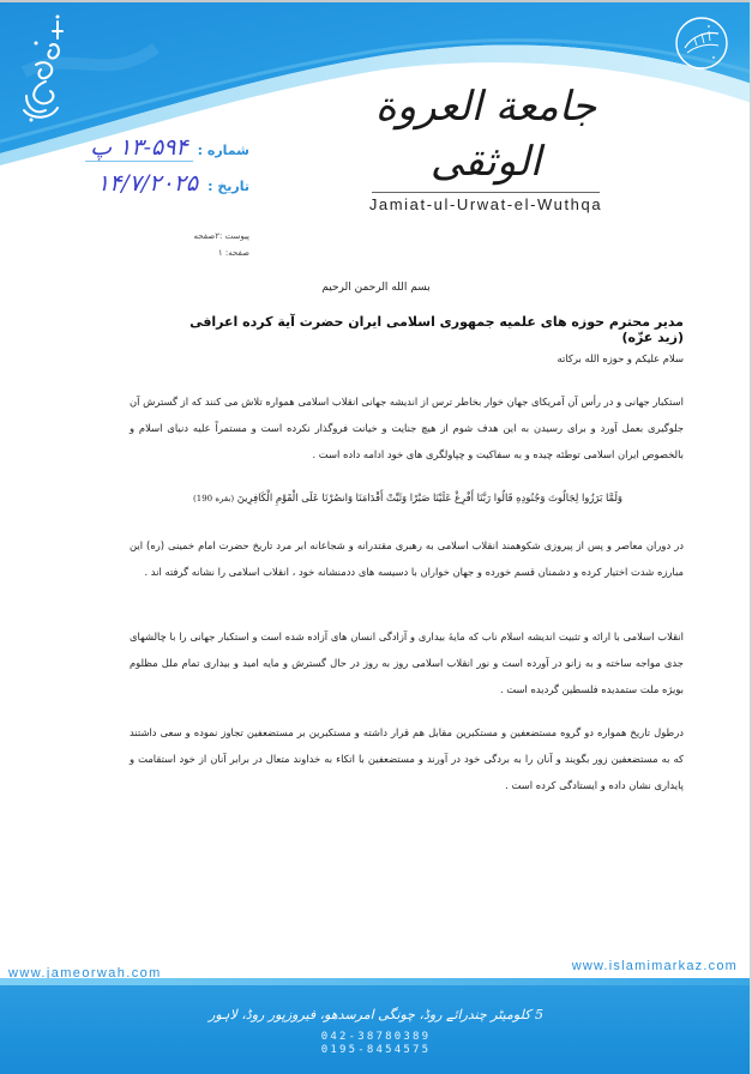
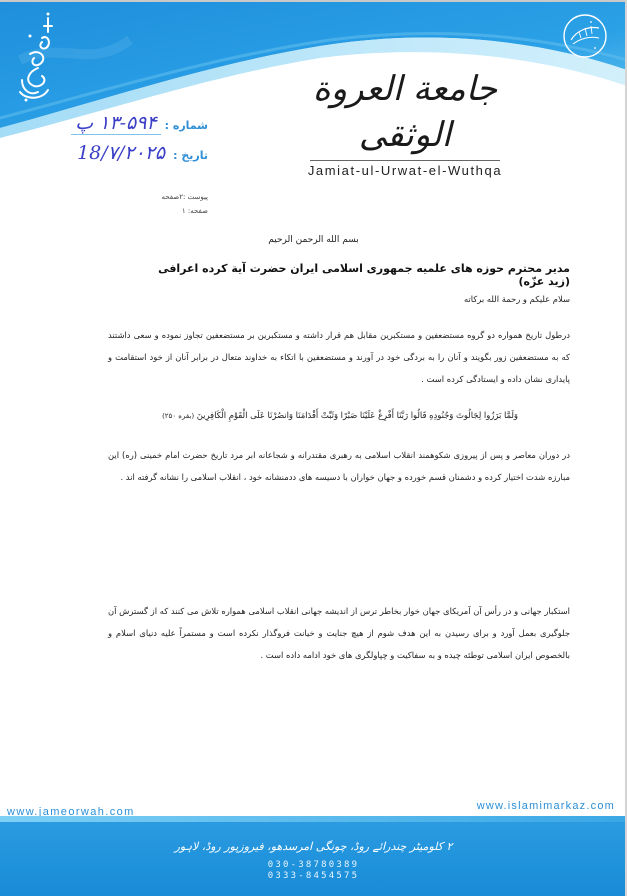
  جامعة العروة الوثقی
  Jamiat-ul-Urwat-el-Wuthqa
  شماره :
  ۱۳-۵۹۴ پ
  تاریخ :
- ۱۴/۷/۲۰۲۵
+ 18/۷/۲۰۲۵
  پیوست :۲صفحه
  صفحه: ۱
  بسم الله الرحمن الرحیم
  مدیر محترم حوزه های علمیه جمهوری اسلامی ایران حضرت آیة کرده اعرافی (زید عزّه)
- سلام علیکم و حوزه الله برکاته
+ سلام علیکم و رحمة الله برکاته
- استکبار جهانی و در رأس آن آمریکای جهان خوار بخاطر ترس از اندیشه جهانی انقلاب اسلامی همواره تلاش می کنند که از گسترش آن جلوگیری بعمل آورد و برای رسیدن به این هدف شوم از هیچ جنایت و خیانت فروگذار نکرده است و مستمراً علیه دنیای اسلام و بالخصوص ایران اسلامی توطئه چیده و به سفاکیت و چپاولگری های خود ادامه داده است .
+ درطول تاریخ همواره دو گروه مستضعفین و مستکبرین مقابل هم قرار داشته و مستکبرین بر مستضعفین تجاوز نموده و سعی داشتند که به مستضعفین زور بگویند و آنان را به بردگی خود در آورند و مستضعفین با اتکاء به خداوند متعال در برابر آنان از خود استقامت و پایداری نشان داده و ایستادگی کرده است .
- وَلَمَّا بَرَزُوا لِجَالُوتَ وَجُنُودِهِ قَالُوا رَبَّنَا أَفْرِغْ عَلَيْنَا صَبْرًا وَثَبِّتْ أَقْدَامَنَا وَانصُرْنَا عَلَى الْقَوْمِ الْكَافِرِينَ (بقره 190)
+ وَلَمَّا بَرَزُوا لِجَالُوتَ وَجُنُودِهِ قَالُوا رَبَّنَا أَفْرِغْ عَلَيْنَا صَبْرًا وَثَبِّتْ أَقْدَامَنَا وَانصُرْنَا عَلَى الْقَوْمِ الْكَافِرِينَ (بقره ۲۵۰)
  در دوران معاصر و پس از پیروزی شکوهمند انقلاب اسلامی به رهبری مقتدرانه و شجاعانه ابر مرد تاریخ حضرت امام خمینی (ره) این مبارزه شدت اختیار کرده و دشمنان قسم خورده و جهان خواران با دسیسه های ددمنشانه خود ، انقلاب اسلامی را نشانه گرفته اند .
- انقلاب اسلامی با ارائه و تثبیت اندیشه اسلام ناب که مایهٔ بیداری و آزادگی انسان های آزاده شده است و استکبار جهانی را با چالشهای جدی مواجه ساخته و به زانو در آورده است و نور انقلاب اسلامی روز به روز در حال گسترش و مایه امید و بیداری تمام ملل مظلوم بویژه ملت ستمدیده فلسطین گردیده است .
- درطول تاریخ همواره دو گروه مستضعفین و مستکبرین مقابل هم قرار داشته و مستکبرین بر مستضعفین تجاوز نموده و سعی داشتند که به مستضعفین زور بگویند و آنان را به بردگی خود در آورند و مستضعفین با اتکاء به خداوند متعال در برابر آنان از خود استقامت و پایداری نشان داده و ایستادگی کرده است .
+ استکبار جهانی و در رأس آن آمریکای جهان خوار بخاطر ترس از اندیشه جهانی انقلاب اسلامی همواره تلاش می کنند که از گسترش آن جلوگیری بعمل آورد و برای رسیدن به این هدف شوم از هیچ جنایت و خیانت فروگذار نکرده است و مستمراً علیه دنیای اسلام و بالخصوص ایران اسلامی توطئه چیده و به سفاکیت و چپاولگری های خود ادامه داده است .
  www.jameorwah.com
  www.islamimarkaz.com
- 5 کلومیٹر چندرائے روڈ، چونگی امرسدھو، فیروزپور روڈ، لاہور
+ ۲ کلومیٹر چندرائے روڈ، چونگی امرسدھو، فیروزپور روڈ، لاہور
- 042-38780389
+ 030-38780389
- 0195-8454575
+ 0333-8454575
